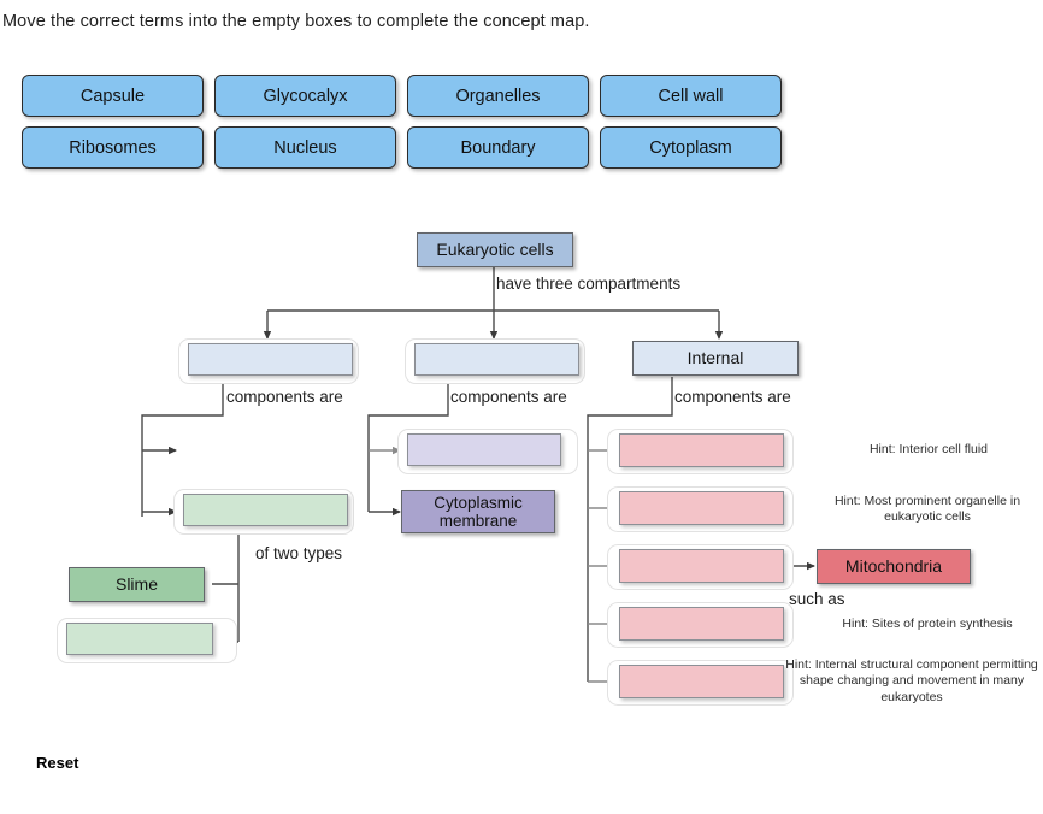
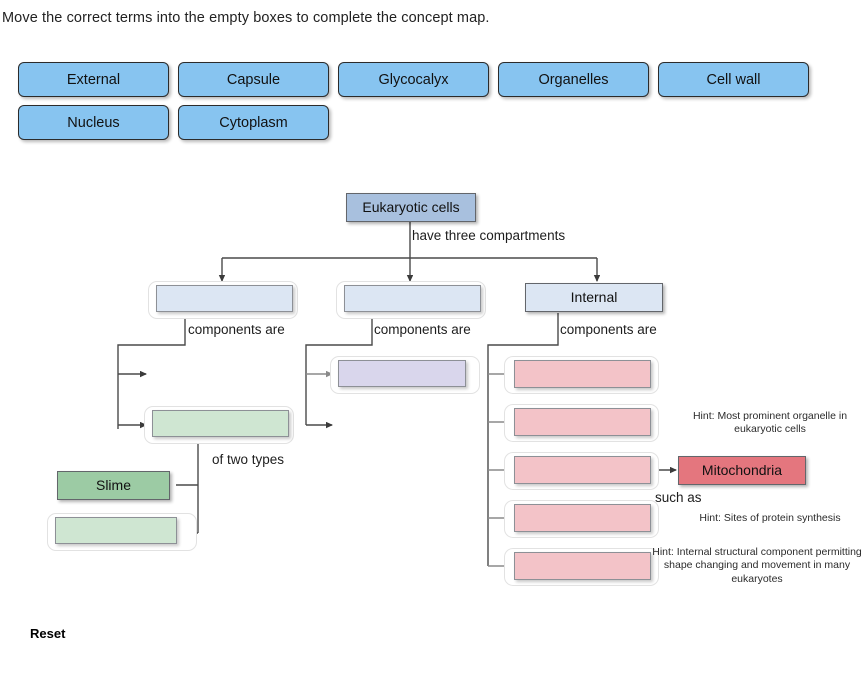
  Move the correct terms into the empty boxes to complete the concept map.
+ External
  Capsule
  Glycocalyx
  Organelles
  Cell wall
- Ribosomes
  Nucleus
- Boundary
  Cytoplasm
  Eukaryotic cells
  have three compartments
  components are
  components are
  Internal
  components are
  of two types
  Slime
- Cytoplasmic membrane
- Hint: Interior cell fluid
  Hint: Most prominent organelle in eukaryotic cells
  Mitochondria
  such as
  Hint: Sites of protein synthesis
  Hint: Internal structural component permitting shape changing and movement in many eukaryotes
  Reset
